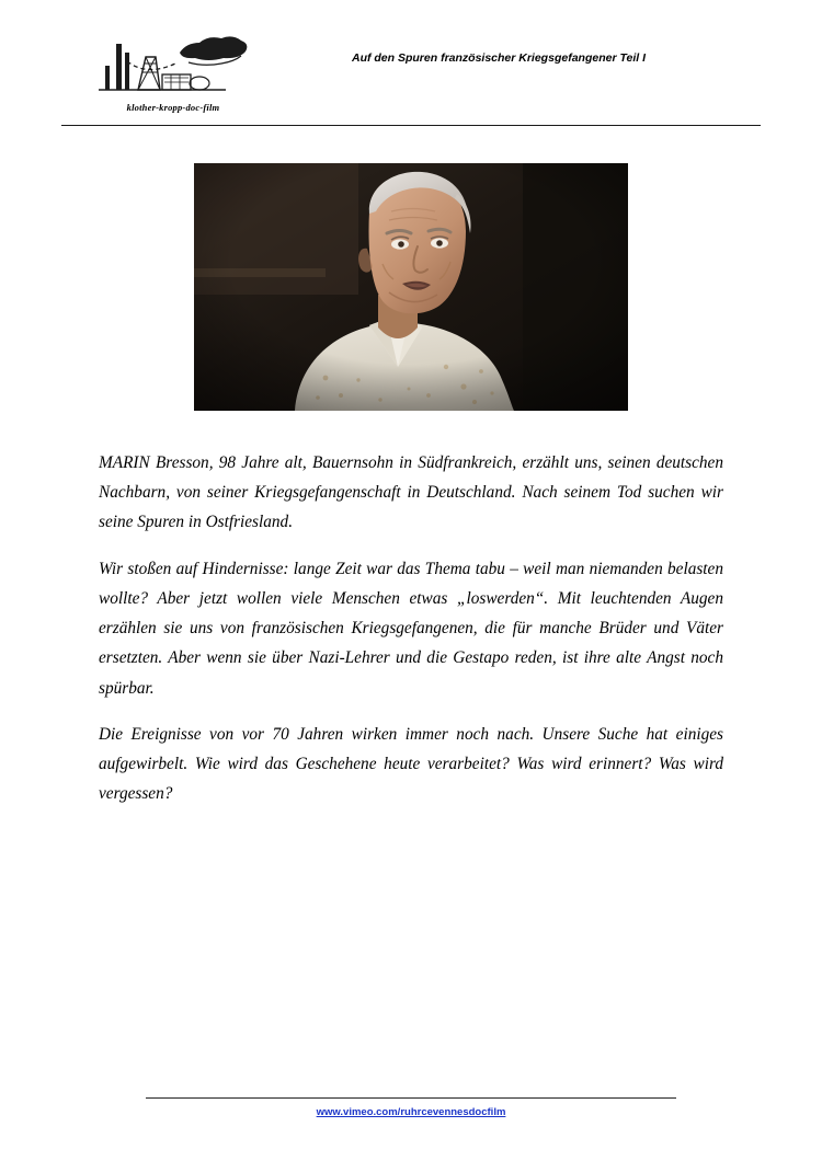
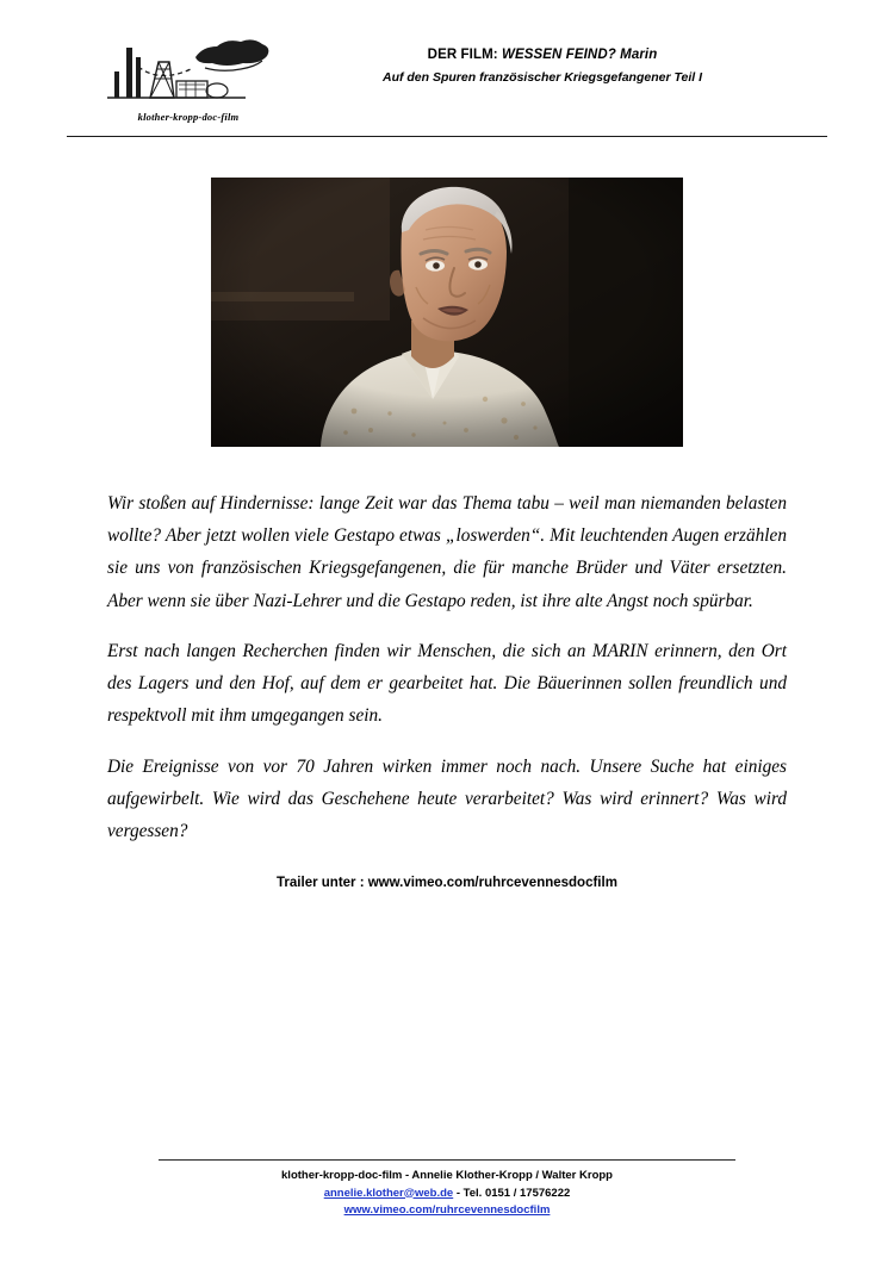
  klother-kropp-doc-film
+ DER FILM: WESSEN FEIND? Marin
  Auf den Spuren französischer Kriegsgefangener Teil I
- MARIN Bresson, 98 Jahre alt, Bauernsohn in Südfrankreich, erzählt uns, seinen deutschen Nachbarn, von seiner Kriegsgefangenschaft in Deutschland. Nach seinem Tod suchen wir seine Spuren in Ostfriesland.
- Wir stoßen auf Hindernisse: lange Zeit war das Thema tabu – weil man niemanden belasten wollte? Aber jetzt wollen viele Menschen etwas „loswerden“. Mit leuchtenden Augen erzählen sie uns von französischen Kriegsgefangenen, die für manche Brüder und Väter ersetzten. Aber wenn sie über Nazi-Lehrer und die Gestapo reden, ist ihre alte Angst noch spürbar.
+ Wir stoßen auf Hindernisse: lange Zeit war das Thema tabu – weil man niemanden belasten wollte? Aber jetzt wollen viele Gestapo etwas „loswerden“. Mit leuchtenden Augen erzählen sie uns von französischen Kriegsgefangenen, die für manche Brüder und Väter ersetzten. Aber wenn sie über Nazi-Lehrer und die Gestapo reden, ist ihre alte Angst noch spürbar.
+ Erst nach langen Recherchen finden wir Menschen, die sich an MARIN erinnern, den Ort des Lagers und den Hof, auf dem er gearbeitet hat. Die Bäuerinnen sollen freundlich und respektvoll mit ihm umgegangen sein.
  Die Ereignisse von vor 70 Jahren wirken immer noch nach. Unsere Suche hat einiges aufgewirbelt. Wie wird das Geschehene heute verarbeitet? Was wird erinnert? Was wird vergessen?
+ Trailer unter : www.vimeo.com/ruhrcevennesdocfilm
+ klother-kropp-doc-film - Annelie Klother-Kropp / Walter Kropp
+ annelie.klother@web.de - Tel. 0151 / 17576222
  www.vimeo.com/ruhrcevennesdocfilm
